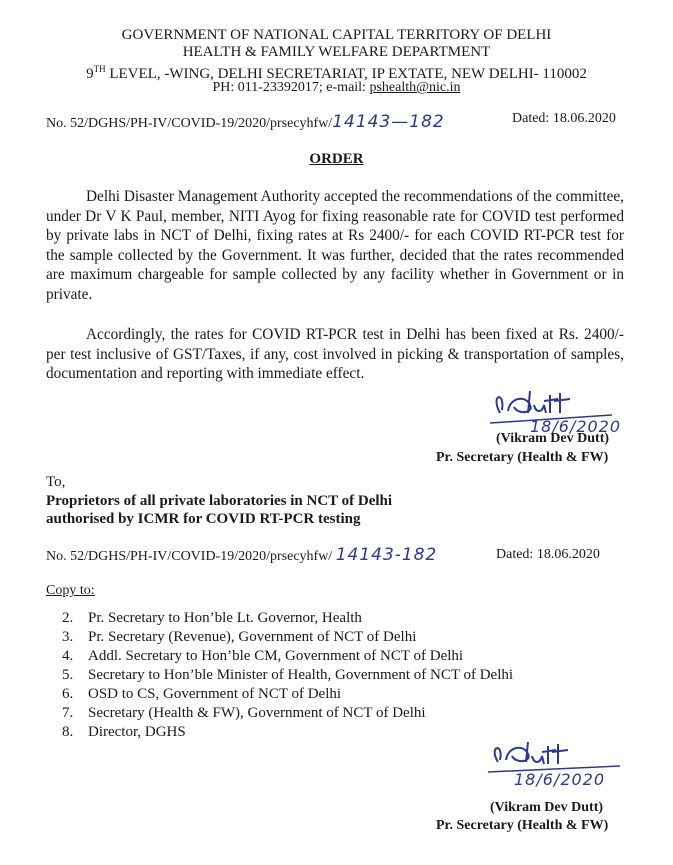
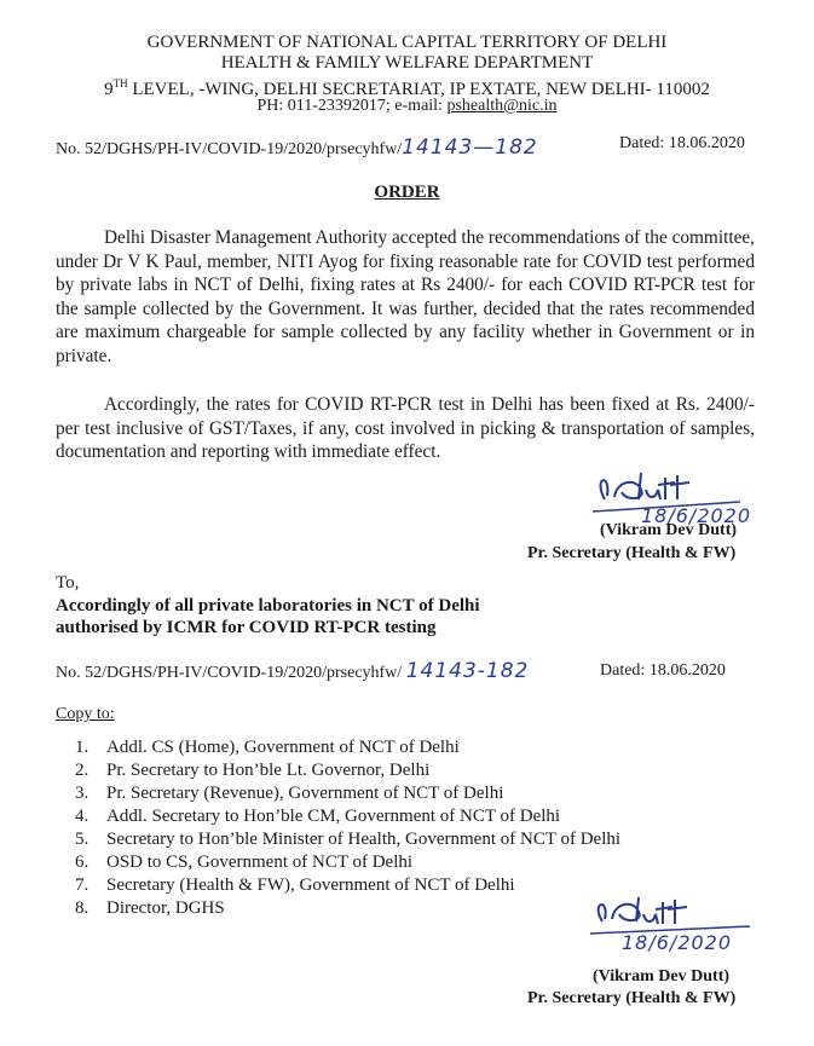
  GOVERNMENT OF NATIONAL CAPITAL TERRITORY OF DELHI
  HEALTH & FAMILY WELFARE DEPARTMENT
  9TH LEVEL, -WING, DELHI SECRETARIAT, IP EXTATE, NEW DELHI- 110002
  PH: 011-23392017; e-mail: pshealth@nic.in
  No. 52/DGHS/PH-IV/COVID-19/2020/prsecyhfw/14143—182
  Dated: 18.06.2020
  ORDER
  Delhi Disaster Management Authority accepted the recommendations of the committee, under Dr V K Paul, member, NITI Ayog for fixing reasonable rate for COVID test performed by private labs in NCT of Delhi, fixing rates at Rs 2400/- for each COVID RT-PCR test for the sample collected by the Government. It was further, decided that the rates recommended are maximum chargeable for sample collected by any facility whether in Government or in private.
  Accordingly, the rates for COVID RT-PCR test in Delhi has been fixed at Rs. 2400/- per test inclusive of GST/Taxes, if any, cost involved in picking & transportation of samples, documentation and reporting with immediate effect.
  18/6/2020
  (Vikram Dev Dutt)
  Pr. Secretary (Health & FW)
  To,
- Proprietors of all private laboratories in NCT of Delhi
+ Accordingly of all private laboratories in NCT of Delhi
  authorised by ICMR for COVID RT-PCR testing
  No. 52/DGHS/PH-IV/COVID-19/2020/prsecyhfw/ 14143-182
  Dated: 18.06.2020
  Copy to:
+ 1.
+ Addl. CS (Home), Government of NCT of Delhi
  2.
- Pr. Secretary to Hon’ble Lt. Governor, Health
+ Pr. Secretary to Hon’ble Lt. Governor, Delhi
  3.
  Pr. Secretary (Revenue), Government of NCT of Delhi
  4.
  Addl. Secretary to Hon’ble CM, Government of NCT of Delhi
  5.
  Secretary to Hon’ble Minister of Health, Government of NCT of Delhi
  6.
  OSD to CS, Government of NCT of Delhi
  7.
  Secretary (Health & FW), Government of NCT of Delhi
  8.
  Director, DGHS
  18/6/2020
  (Vikram Dev Dutt)
  Pr. Secretary (Health & FW)
